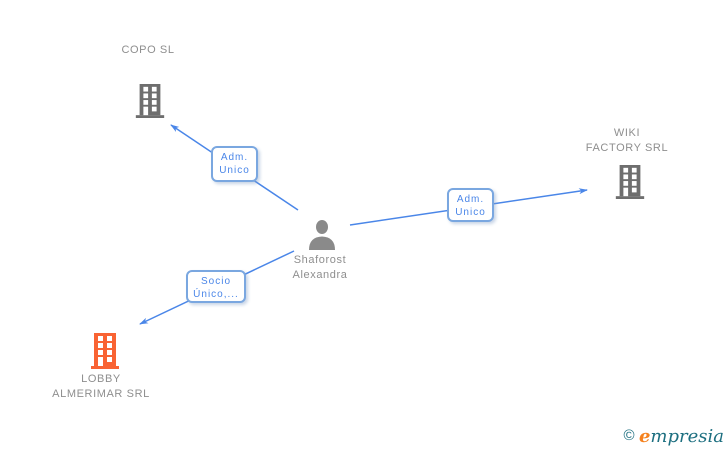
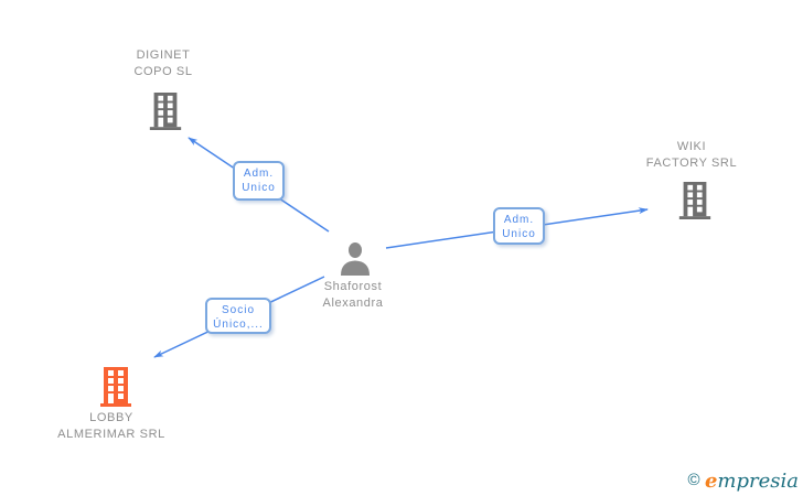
+ DIGINET
  COPO SL
  WIKI
  FACTORY SRL
  LOBBY
  ALMERIMAR SRL
  Shaforost
  Alexandra
  Adm.
  Unico
  Adm.
  Unico
  Socio
  Único,...
  © empresia
